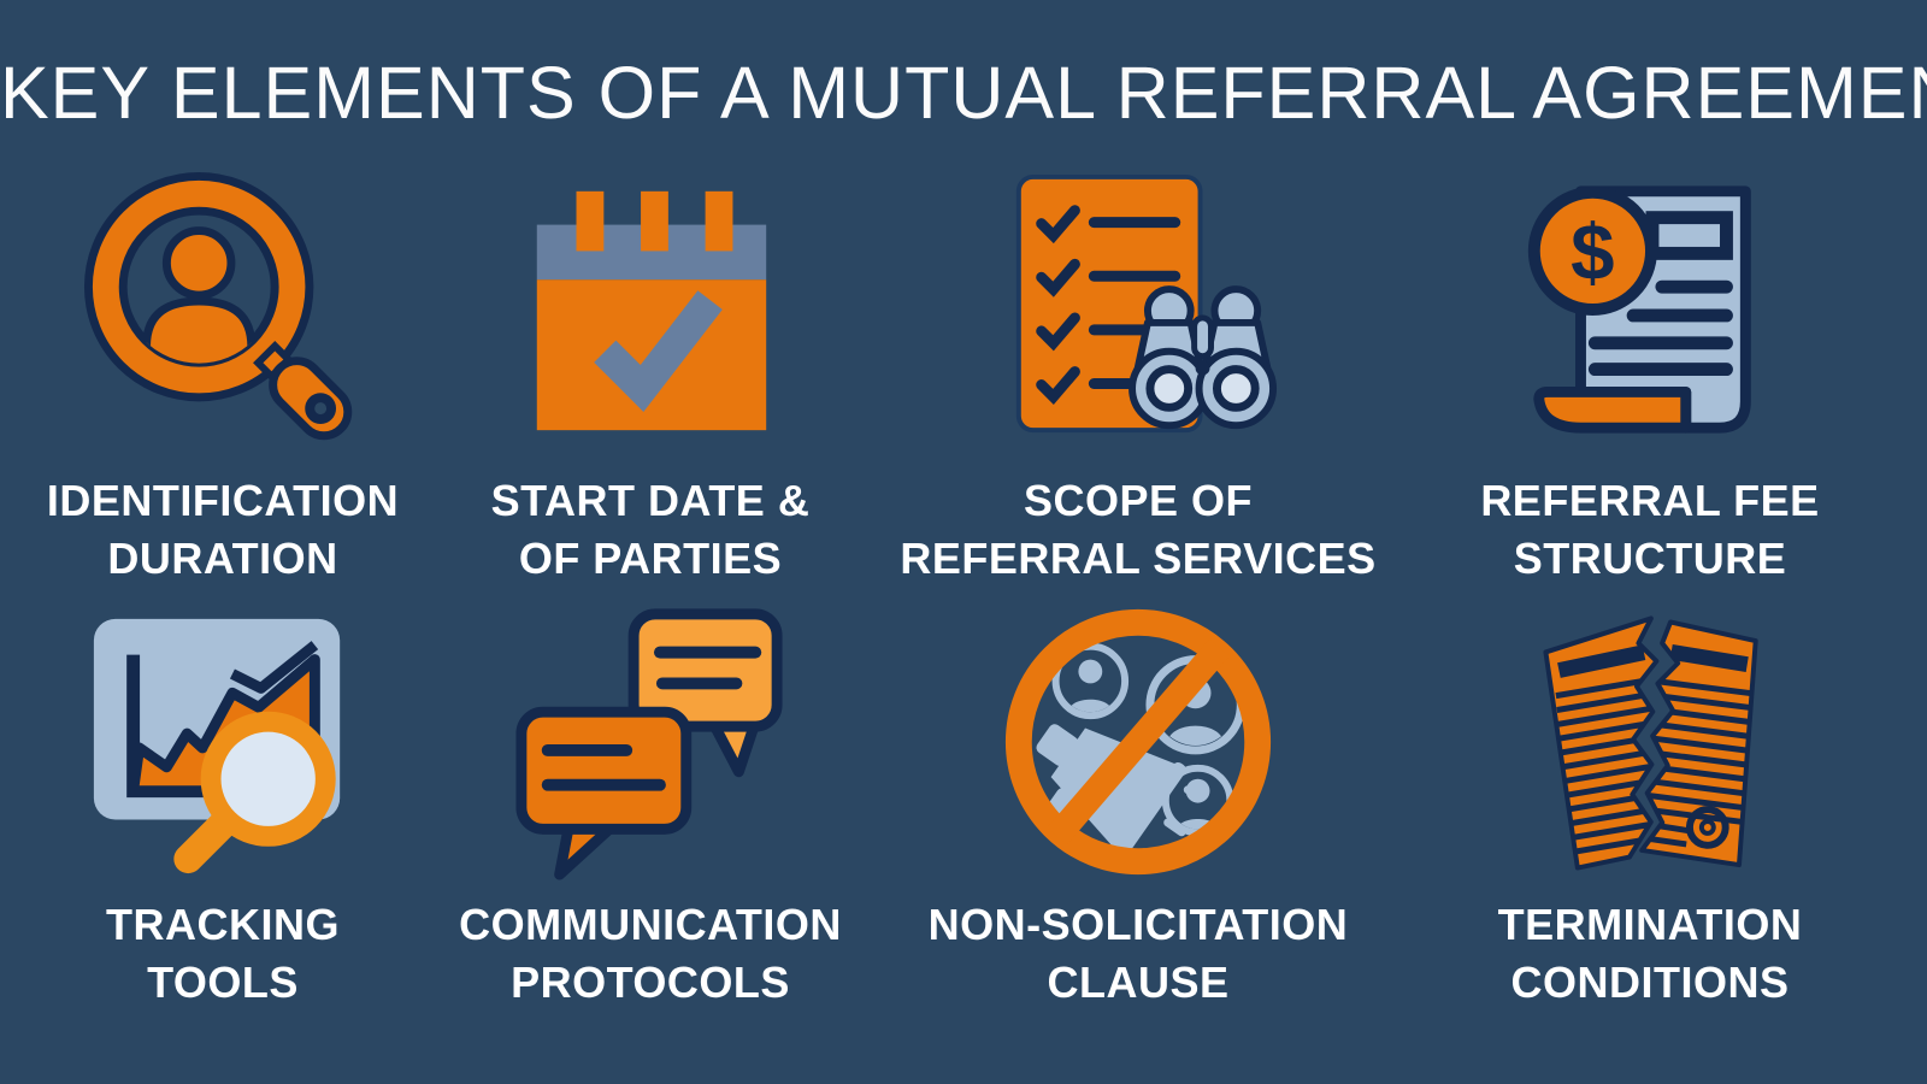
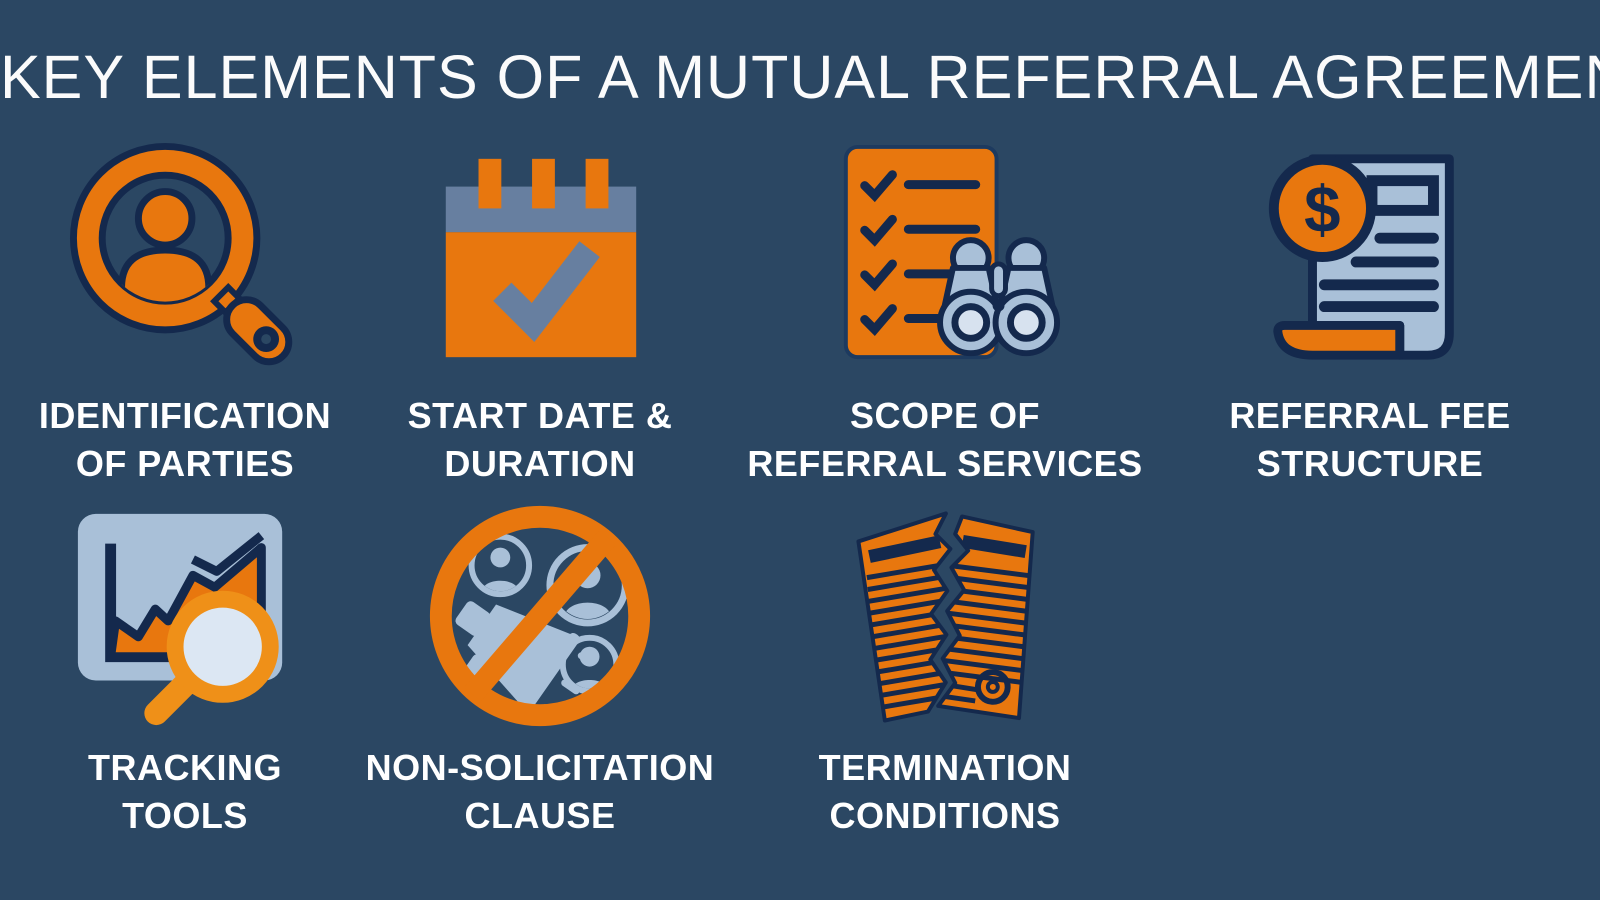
  KEY ELEMENTS OF A MUTUAL REFERRAL AGREEME
  IDENTIFICATION
- DURATION
+ OF PARTIES
  START DATE &
- OF PARTIES
+ DURATION
  SCOPE OF
  REFERRAL SERVICES
  $
  REFERRAL FEE
  STRUCTURE
  TRACKING TOOLS
- COMMUNICATION
- PROTOCOLS
  NON-SOLICITATION
  CLAUSE
  TERMINATION
  CONDITIONS
